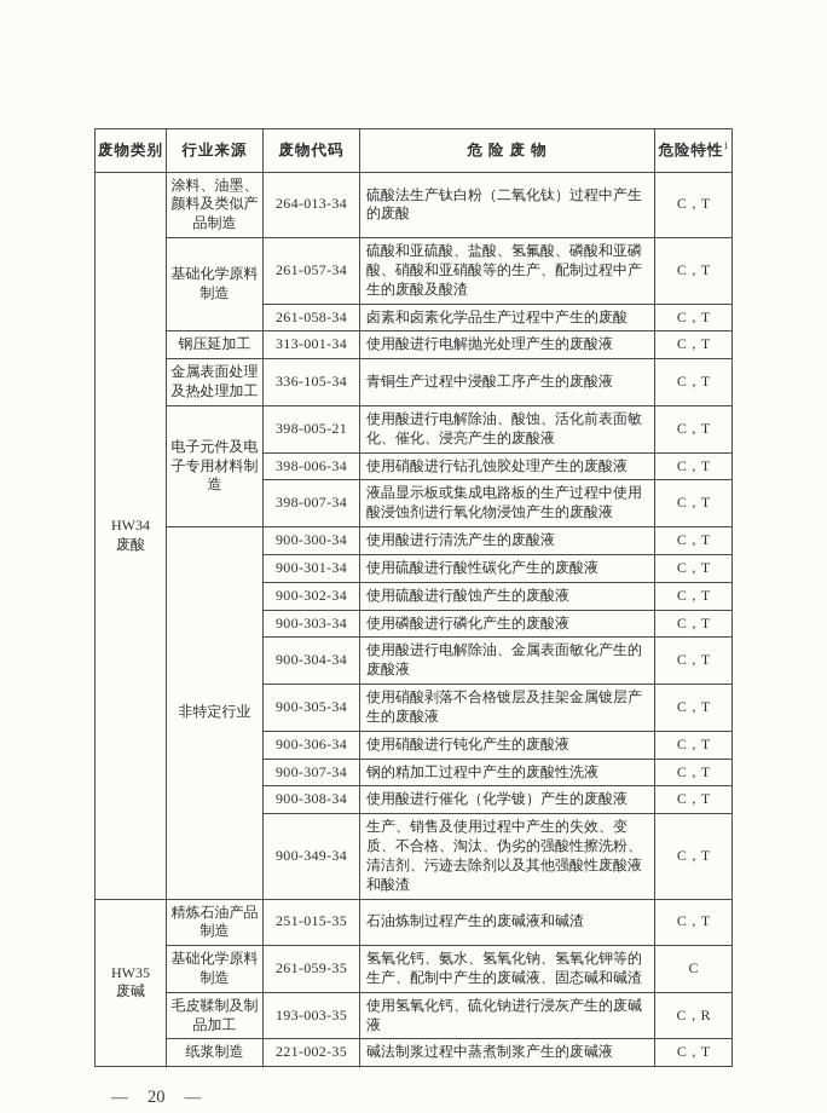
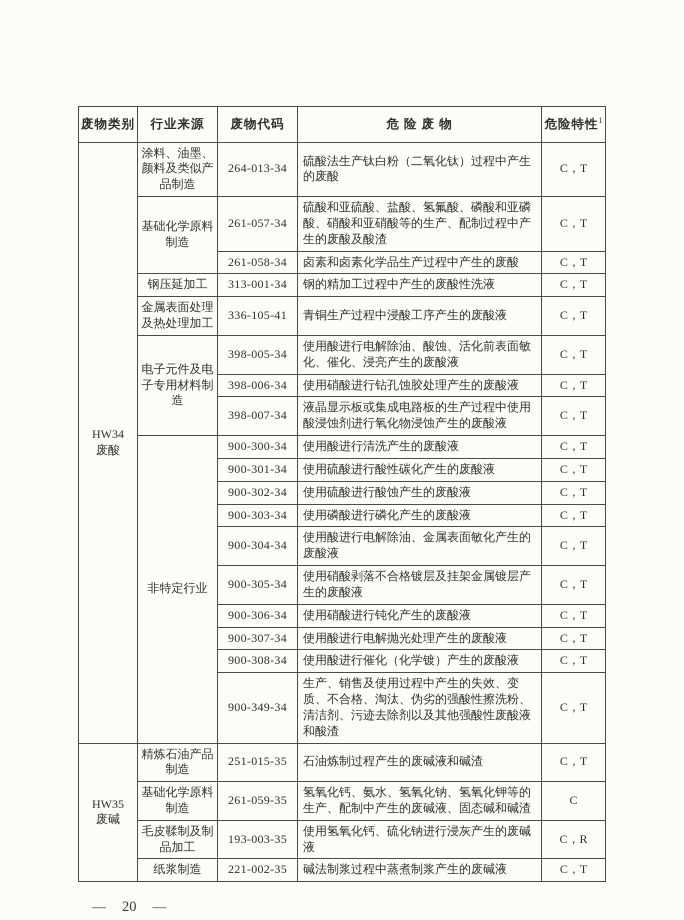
  废物类别	行业来源	废物代码	危 险 废 物	危险特性1
  HW34废酸	涂料、油墨、颜料及类似产品制造	264-013-34	硫酸法生产钛白粉（二氧化钛）过程中产生的废酸	C，T
  基础化学原料制造	261-057-34	硫酸和亚硫酸、盐酸、氢氟酸、磷酸和亚磷酸、硝酸和亚硝酸等的生产、配制过程中产生的废酸及酸渣	C，T
  261-058-34	卤素和卤素化学品生产过程中产生的废酸	C，T
- 钢压延加工	313-001-34	使用酸进行电解抛光处理产生的废酸液	C，T
+ 钢压延加工	313-001-34	钢的精加工过程中产生的废酸性洗液	C，T
- 金属表面处理及热处理加工	336-105-34	青铜生产过程中浸酸工序产生的废酸液	C，T
+ 金属表面处理及热处理加工	336-105-41	青铜生产过程中浸酸工序产生的废酸液	C，T
- 电子元件及电子专用材料制造	398-005-21	使用酸进行电解除油、酸蚀、活化前表面敏化、催化、浸亮产生的废酸液	C，T
+ 电子元件及电子专用材料制造	398-005-34	使用酸进行电解除油、酸蚀、活化前表面敏化、催化、浸亮产生的废酸液	C，T
  398-006-34	使用硝酸进行钻孔蚀胶处理产生的废酸液	C，T
  398-007-34	液晶显示板或集成电路板的生产过程中使用酸浸蚀剂进行氧化物浸蚀产生的废酸液	C，T
  非特定行业	900-300-34	使用酸进行清洗产生的废酸液	C，T
  900-301-34	使用硫酸进行酸性碳化产生的废酸液	C，T
  900-302-34	使用硫酸进行酸蚀产生的废酸液	C，T
  900-303-34	使用磷酸进行磷化产生的废酸液	C，T
  900-304-34	使用酸进行电解除油、金属表面敏化产生的废酸液	C，T
  900-305-34	使用硝酸剥落不合格镀层及挂架金属镀层产生的废酸液	C，T
  900-306-34	使用硝酸进行钝化产生的废酸液	C，T
- 900-307-34	钢的精加工过程中产生的废酸性洗液	C，T
+ 900-307-34	使用酸进行电解抛光处理产生的废酸液	C，T
  900-308-34	使用酸进行催化（化学镀）产生的废酸液	C，T
  900-349-34	生产、销售及使用过程中产生的失效、变质、不合格、淘汰、伪劣的强酸性擦洗粉、清洁剂、污迹去除剂以及其他强酸性废酸液和酸渣	C，T
  HW35废碱	精炼石油产品制造	251-015-35	石油炼制过程产生的废碱液和碱渣	C，T
  基础化学原料制造	261-059-35	氢氧化钙、氨水、氢氧化钠、氢氧化钾等的生产、配制中产生的废碱液、固态碱和碱渣	C
  毛皮鞣制及制品加工	193-003-35	使用氢氧化钙、硫化钠进行浸灰产生的废碱液	C，R
  纸浆制造	221-002-35	碱法制浆过程中蒸煮制浆产生的废碱液	C，T
  —
  20
  —
